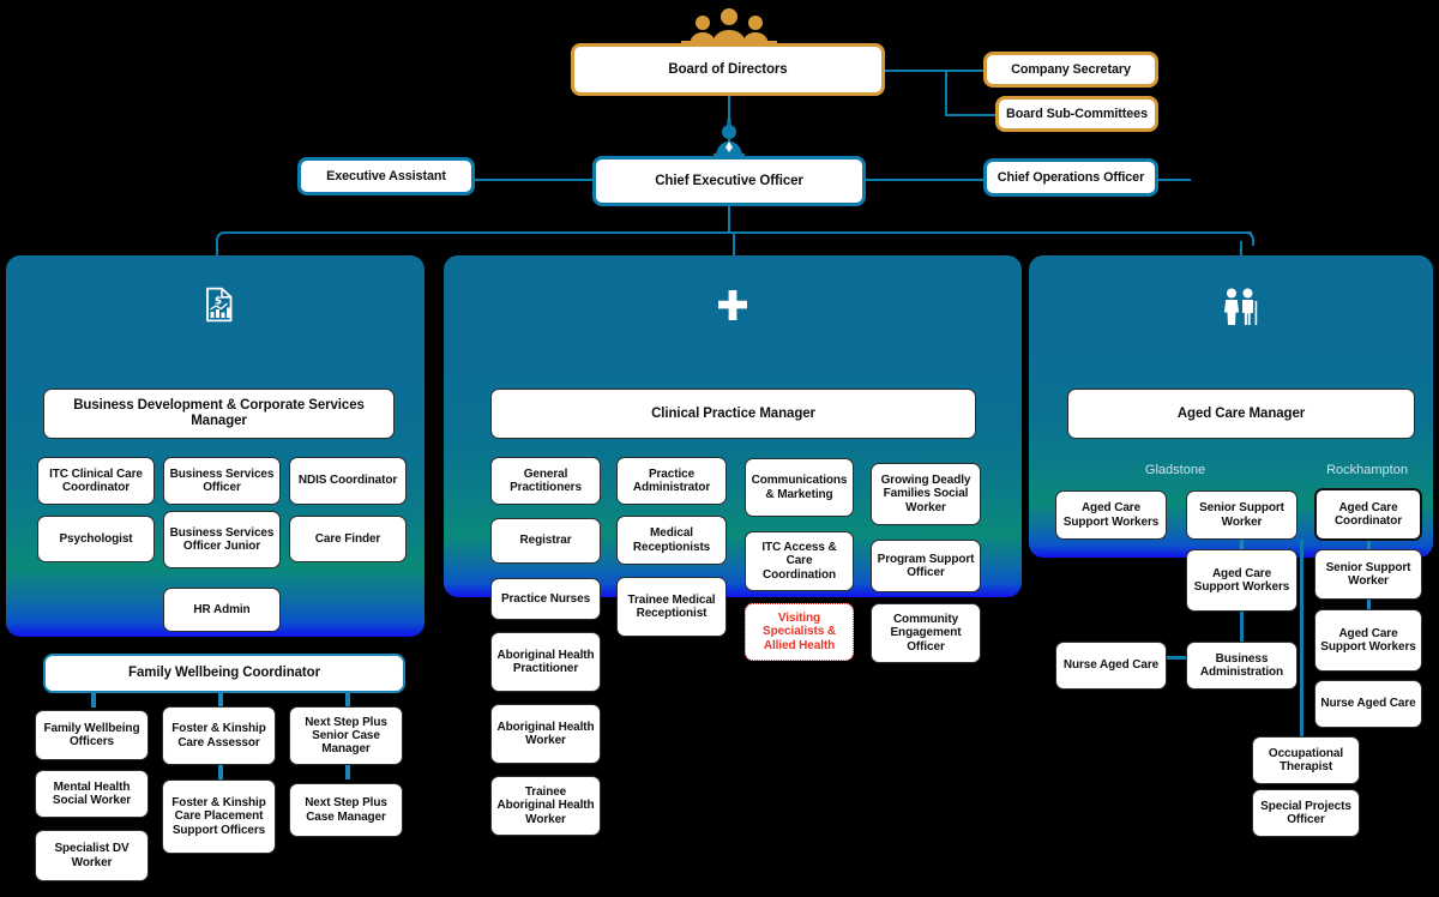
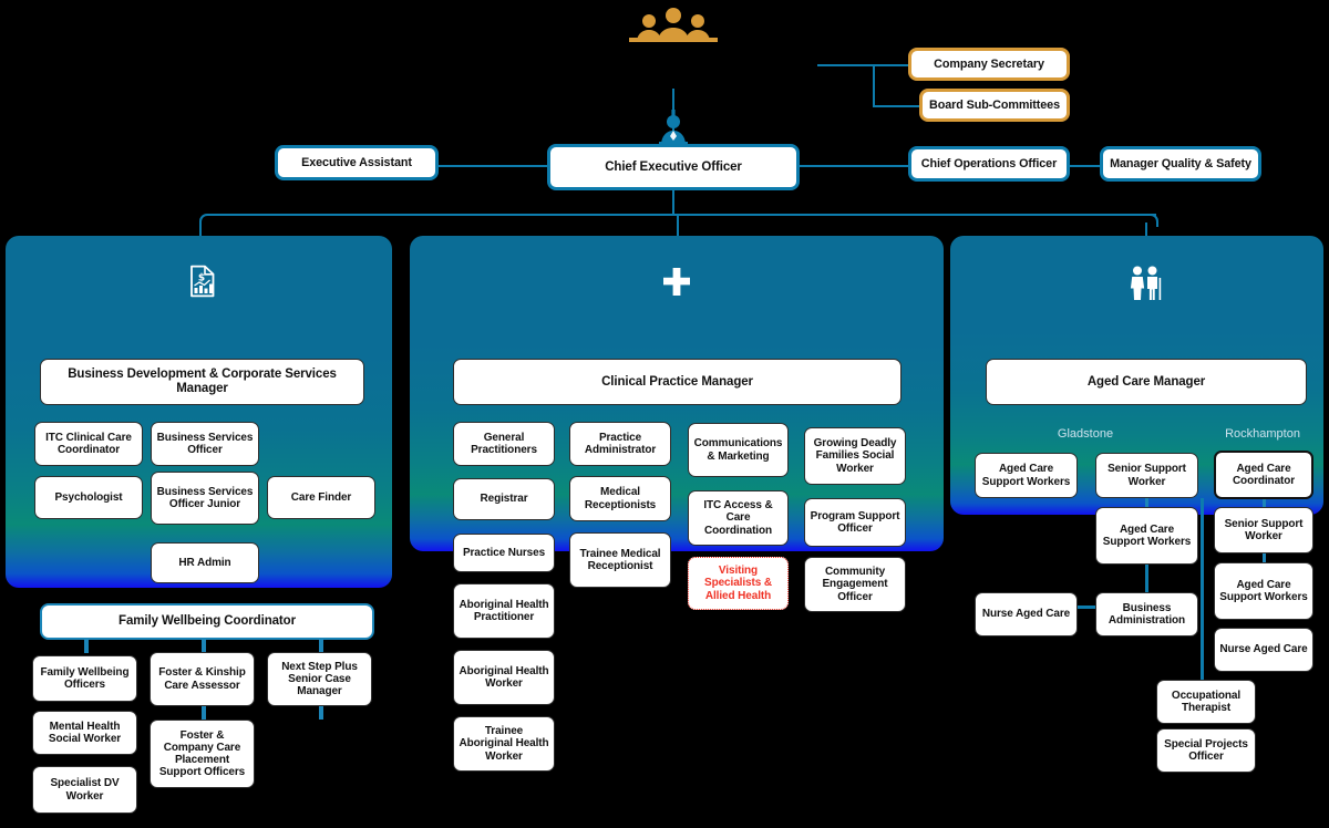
- Board of Directors
  Company Secretary
  Board Sub-Committees
  Chief Executive Officer
  Executive Assistant
  Chief Operations Officer
+ Manager Quality & Safety
  $
  Business Development & Corporate Services Manager
  ITC Clinical Care Coordinator
  Business Services Officer
- NDIS Coordinator
  Psychologist
  Business Services Officer Junior
  Care Finder
  HR Admin
  Family Wellbeing Coordinator
  Family Wellbeing Officers
  Foster & Kinship Care Assessor
  Next Step Plus Senior Case Manager
  Mental Health Social Worker
- Foster & Kinship Care Placement Support Officers
+ Foster & Company Care Placement Support Officers
- Next Step Plus Case Manager
  Specialist DV Worker
  Clinical Practice Manager
  General Practitioners
  Practice Administrator
  Communications & Marketing
  Growing Deadly Families Social Worker
  Registrar
  Medical Receptionists
  ITC Access & Care Coordination
  Program Support Officer
  Practice Nurses
  Trainee Medical Receptionist
  Visiting Specialists & Allied Health
  Community Engagement Officer
  Aboriginal Health Practitioner
  Aboriginal Health Worker
  Trainee Aboriginal Health Worker
  Aged Care Manager
  Gladstone
  Rockhampton
  Aged Care Support Workers
  Senior Support Worker
  Aged Care Coordinator
  Aged Care Support Workers
  Senior Support Worker
  Nurse Aged Care
  Business Administration
  Aged Care Support Workers
  Nurse Aged Care
  Occupational Therapist
  Special Projects Officer
